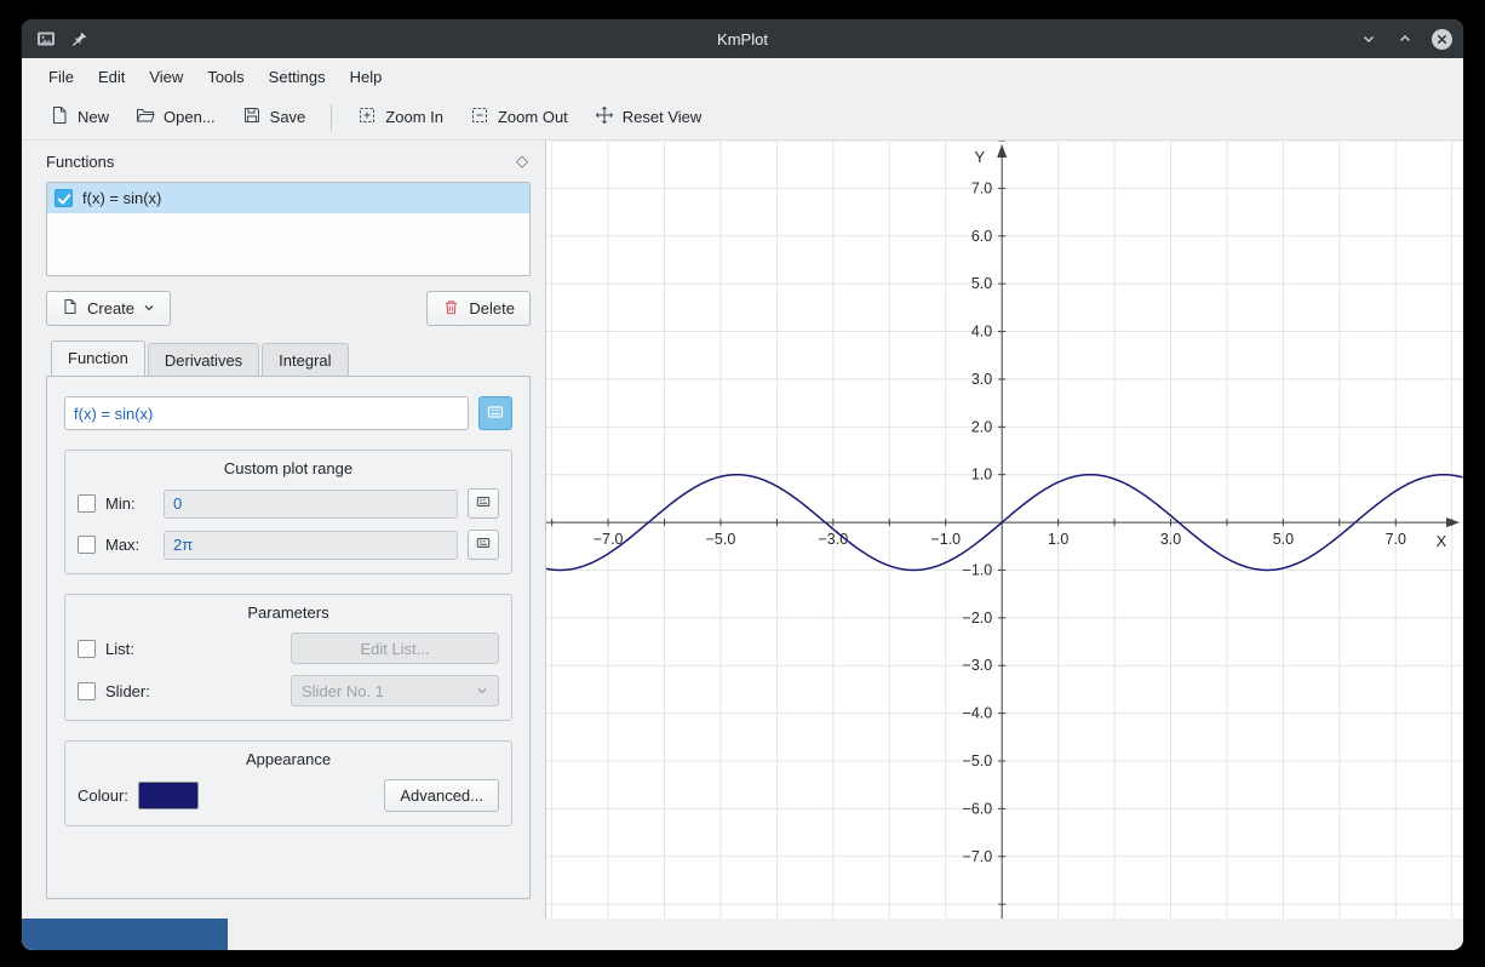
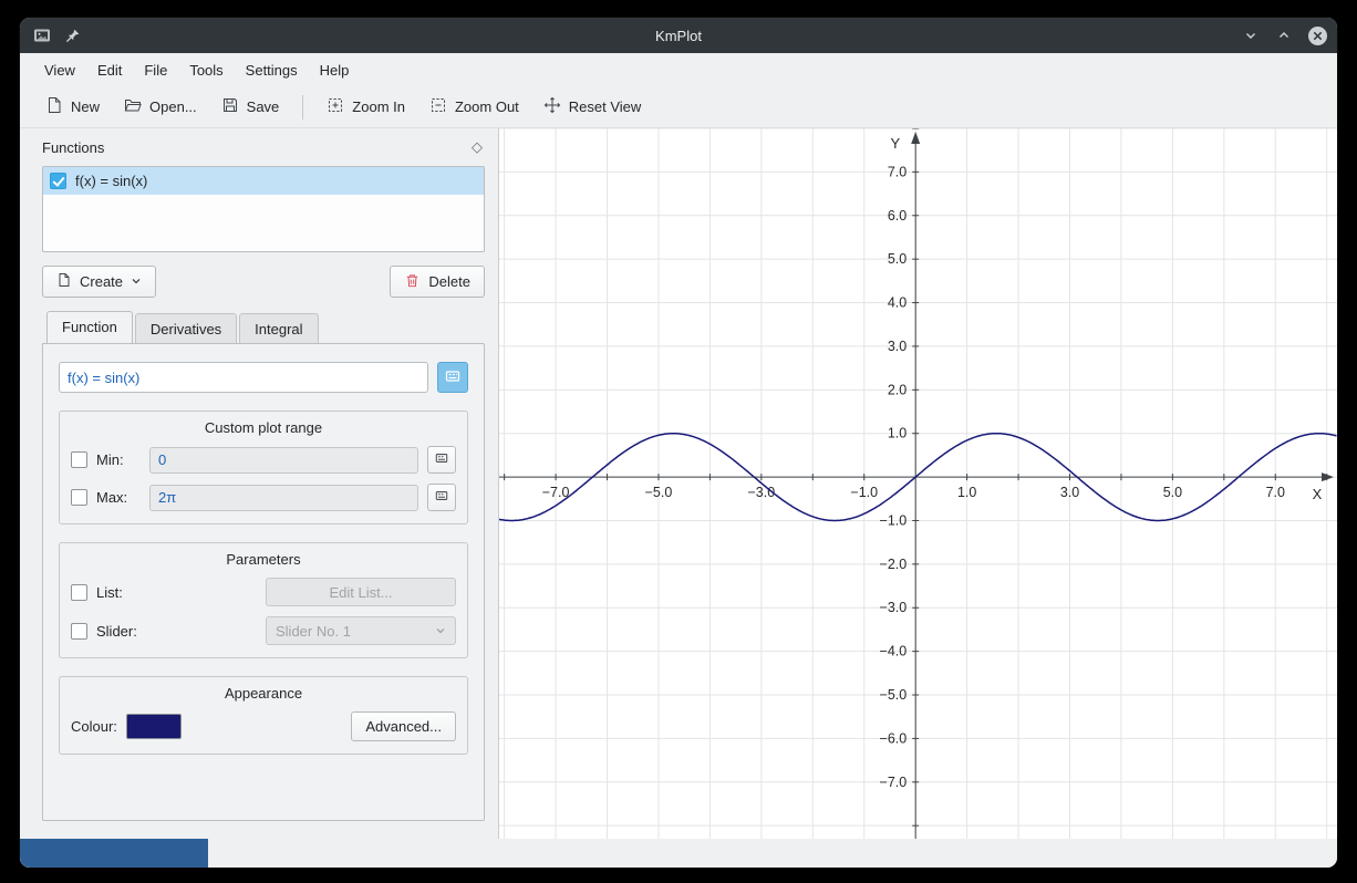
  KmPlot
- File
+ View
  Edit
- View
+ File
  Tools
  Settings
  Help
  New
  Open...
  Save
  Zoom In
  Zoom Out
  Reset View
  Functions
  ◇
  f(x) = sin(x)
  Create
  Delete
  Function
  Derivatives
  Integral
  f(x) = sin(x)
  Custom plot range
  Min:
  0
  Max:
  2π
  Parameters
  List:
  Edit List...
  Slider:
  Slider No. 1
  Appearance
  Colour:
  Advanced...
  −7.0
  −5.0
  −3.0
  −1.0
  1.0
  3.0
  5.0
  7.0
  7.0
  6.0
  5.0
  4.0
  3.0
  2.0
  1.0
  −1.0
  −2.0
  −3.0
  −4.0
  −5.0
  −6.0
  −7.0
  Y
  X
